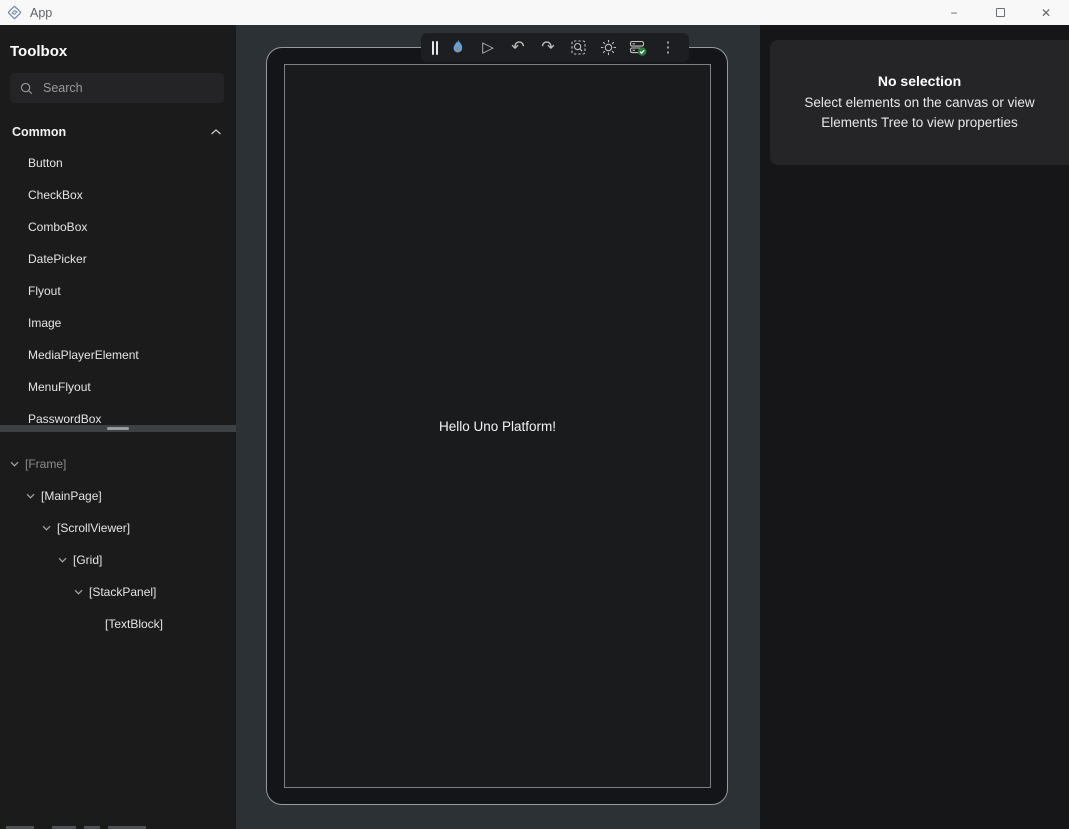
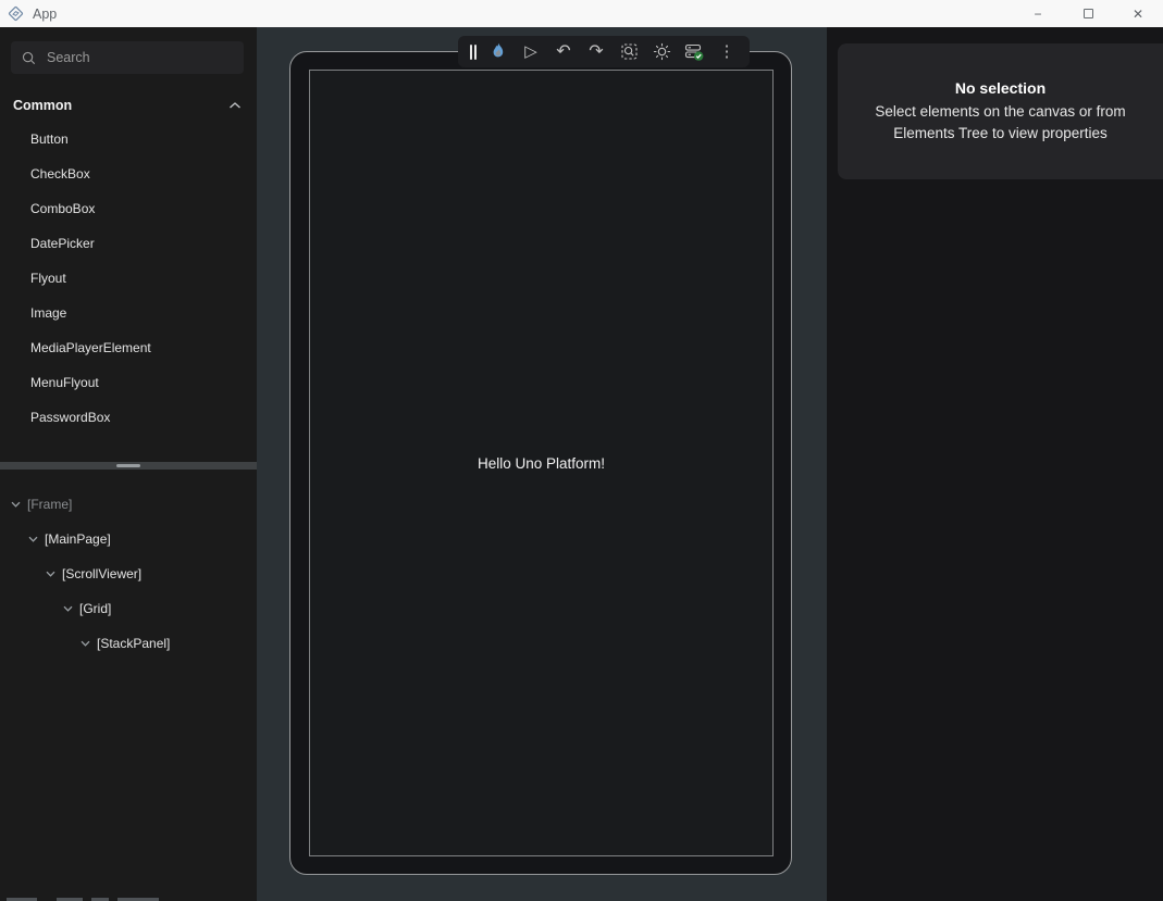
  App
  −
  ✕
- Toolbox
  Search
  Common
  Button
  CheckBox
  ComboBox
  DatePicker
  Flyout
  Image
  MediaPlayerElement
  MenuFlyout
  PasswordBox
  [Frame]
  [MainPage]
  [ScrollViewer]
  [Grid]
  [StackPanel]
- [TextBlock]
  Hello Uno Platform!
  ▷
  ↶
  ↷
  ⋮
  No selection
- Select elements on the canvas or view
+ Select elements on the canvas or from
  Elements Tree to view properties
